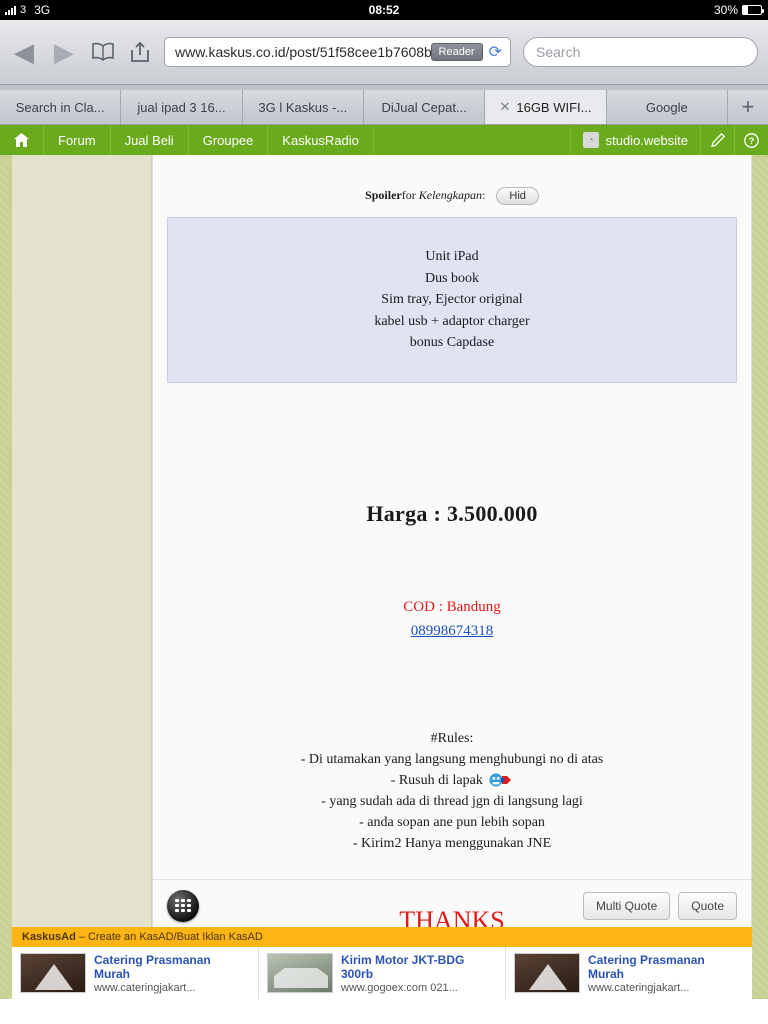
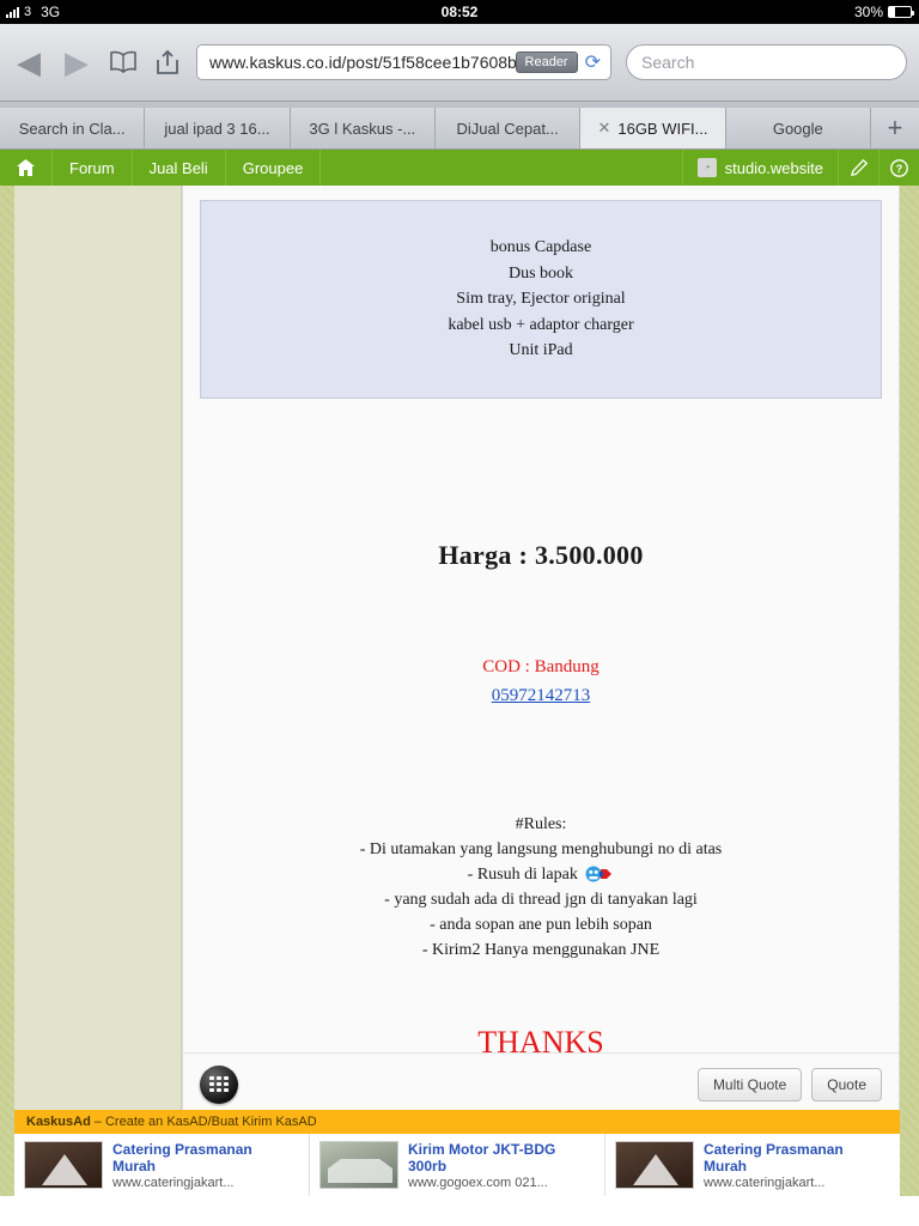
  3
  3G
  08:52
  30%
  ◀
  ▶
  www.kaskus.co.id/post/51f58cee1b7608b
  Reader
  ⟳
  Search
  Search in Cla...
  jual ipad 3 16...
  3G l Kaskus -...
  DiJual Cepat...
  ✕
  16GB WIFI...
  Google
  +
  Forum
  Jual Beli
  Groupee
- KaskusRadio
  ◔
  studio.website
  ?
- Spoilerfor Kelengkapan: Hid
- Unit iPad
+ bonus Capdase
  Dus book
  Sim tray, Ejector original
  kabel usb + adaptor charger
- bonus Capdase
+ Unit iPad
  Harga : 3.500.000
  COD : Bandung
- 08998674318
+ 05972142713
  #Rules:
  - Di utamakan yang langsung menghubungi no di atas
  - Rusuh di lapak
- - yang sudah ada di thread jgn di langsung lagi
+ - yang sudah ada di thread jgn di tanyakan lagi
  - anda sopan ane pun lebih sopan
  - Kirim2 Hanya menggunakan JNE
  THANKS
  Multi Quote
  Quote
  KaskusAd
- – Create an KasAD/Buat Iklan KasAD
+ – Create an KasAD/Buat Kirim KasAD
  Catering Prasmanan Murah
  www.cateringjakart...
  Kirim Motor JKT-BDG 300rb
  www.gogoex.com 021...
  Catering Prasmanan Murah
  www.cateringjakart...
